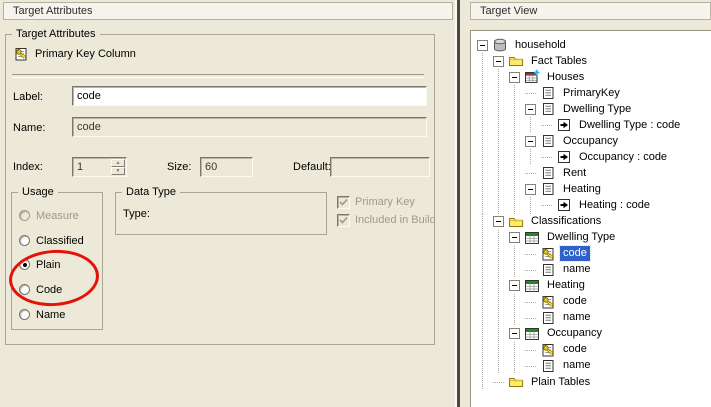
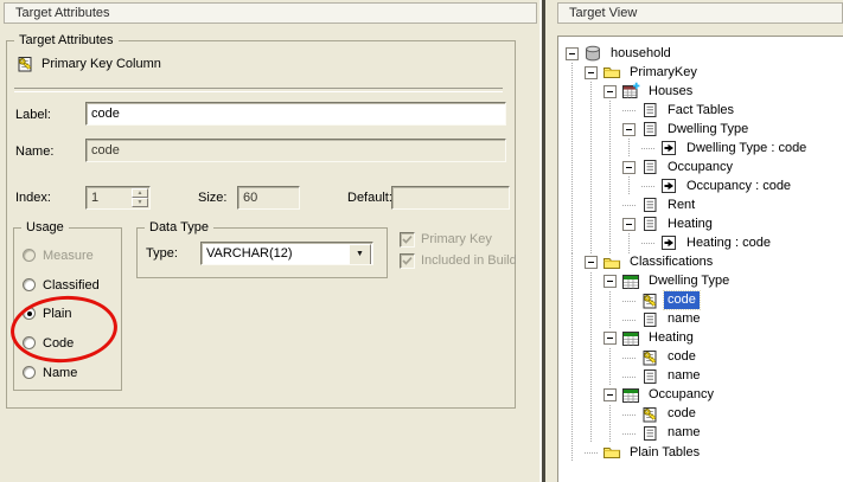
  Target Attributes
  Target Attributes
  Primary Key Column
  Label:
  code
  Name:
  code
  Index:
  1
  Size:
  60
  Default
  Usage
  Measure
  Classified
  Plain
  Code
  Name
  Data Type
  Type:
+ VARCHAR(12)
  Primary Key
  Included in Build
  Target View
  household
- Fact Tables
+ PrimaryKey
  Houses
- PrimaryKey
+ Fact Tables
  Dwelling Type
  Dwelling Type : code
  Occupancy
  Occupancy : code
  Rent
  Heating
  Heating : code
  Classifications
  Dwelling Type
  code
  name
  Heating
  code
  name
  Occupancy
  code
  name
  Plain Tables
